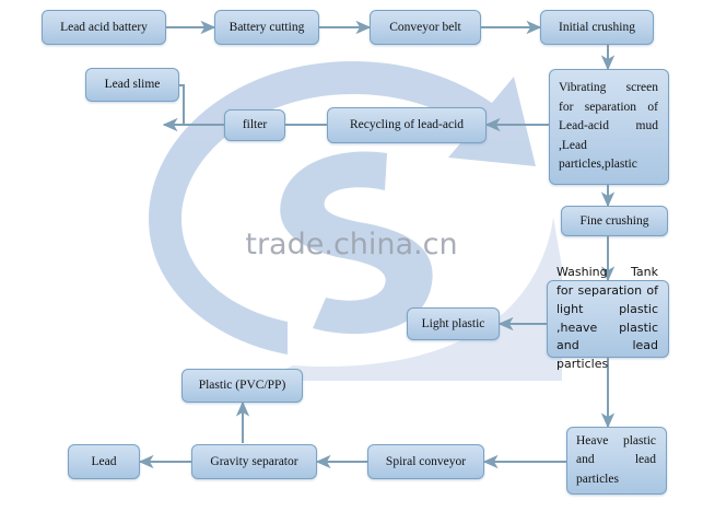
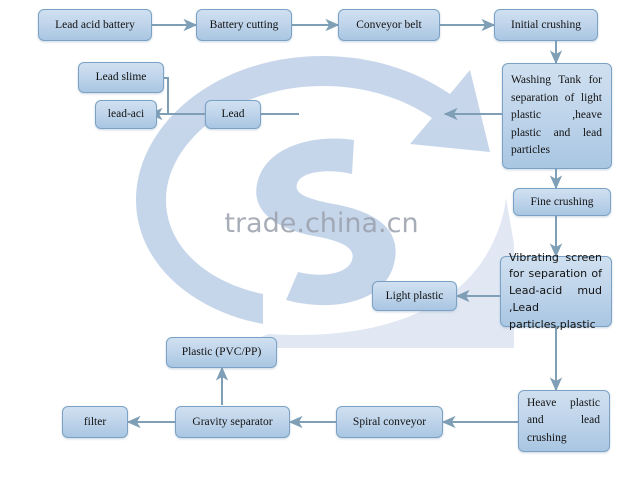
  Lead acid battery
  Battery cutting
  Conveyor belt
  Initial crushing
- Vibrating screen for separation of Lead-acid mud ,Lead particles,plastic
+ Washing Tank for separation of light plastic ,heave plastic and lead particles
  Fine crushing
- Washing Tank for separation of light plastic ,heave plastic and lead particles
+ Vibrating screen for separation of Lead-acid mud ,Lead particles,plastic
- Heave plastic and lead particles
+ Heave plastic and lead crushing
  Spiral conveyor
  Gravity separator
- Lead
+ filter
  Plastic (PVC/PP)
  Light plastic
- Recycling of lead-acid
- filter
+ Lead
+ lead-aci
  Lead slime
  trade.china.cn
